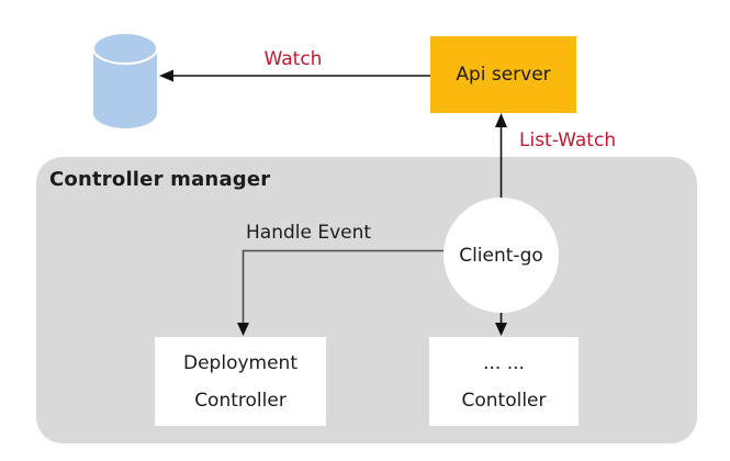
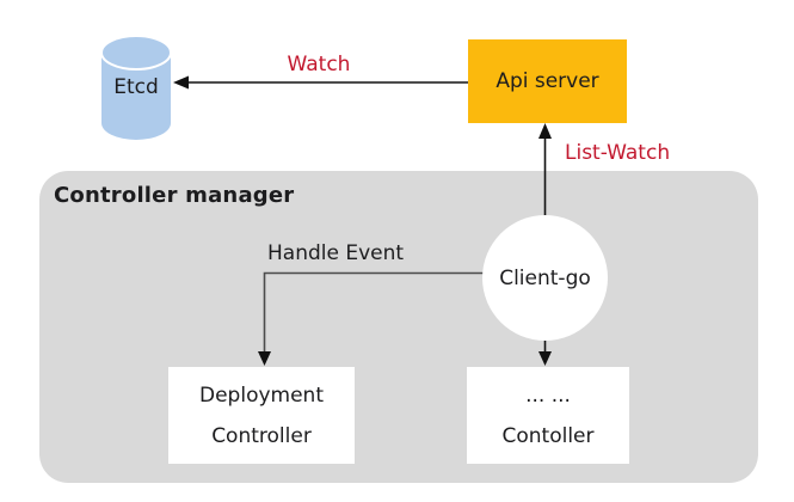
  Controller manager
+ Etcd
  Api server
  Client-go
  Deployment
  Controller
  ... ...
  Contoller
  Watch
  List-Watch
  Handle Event
